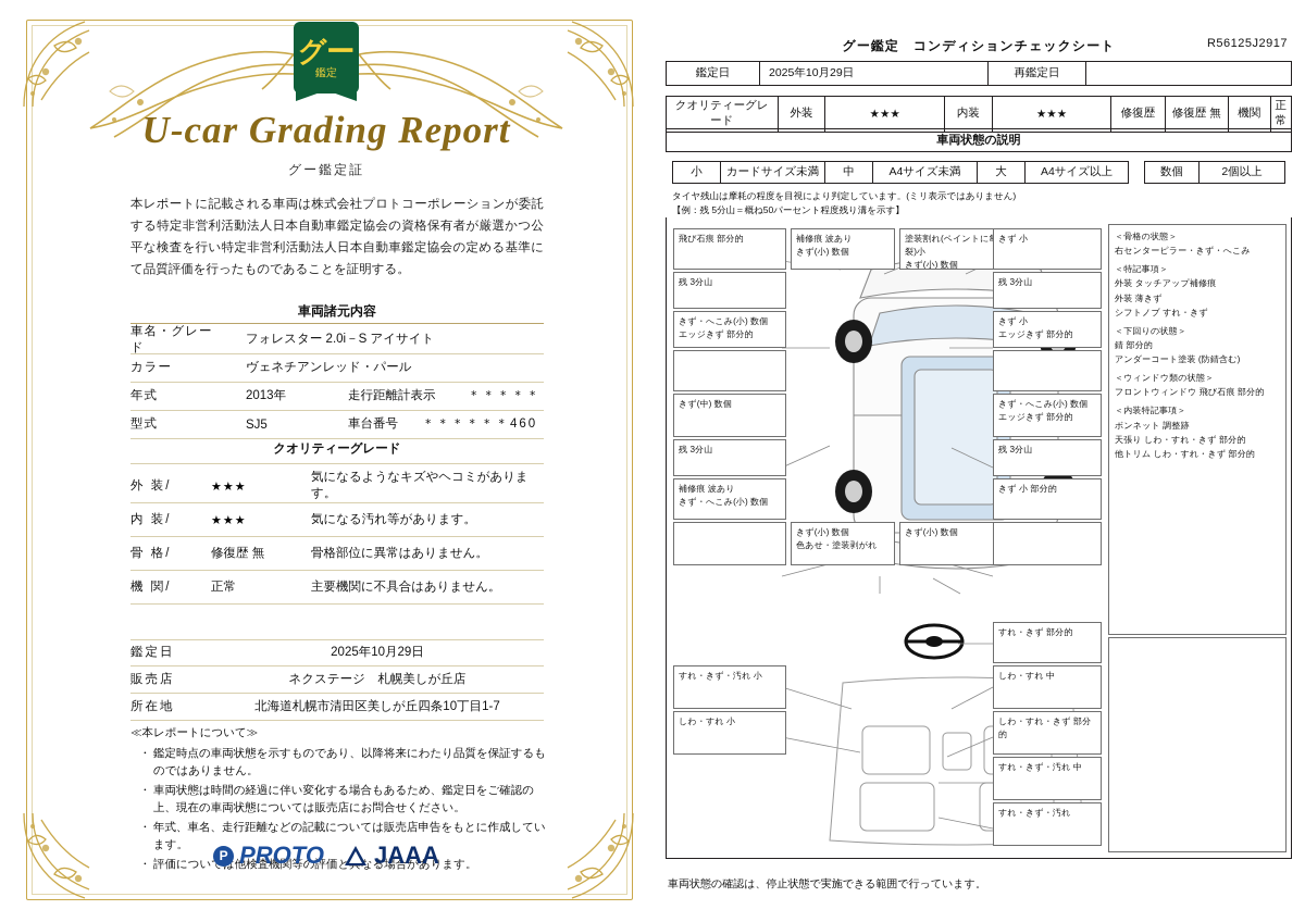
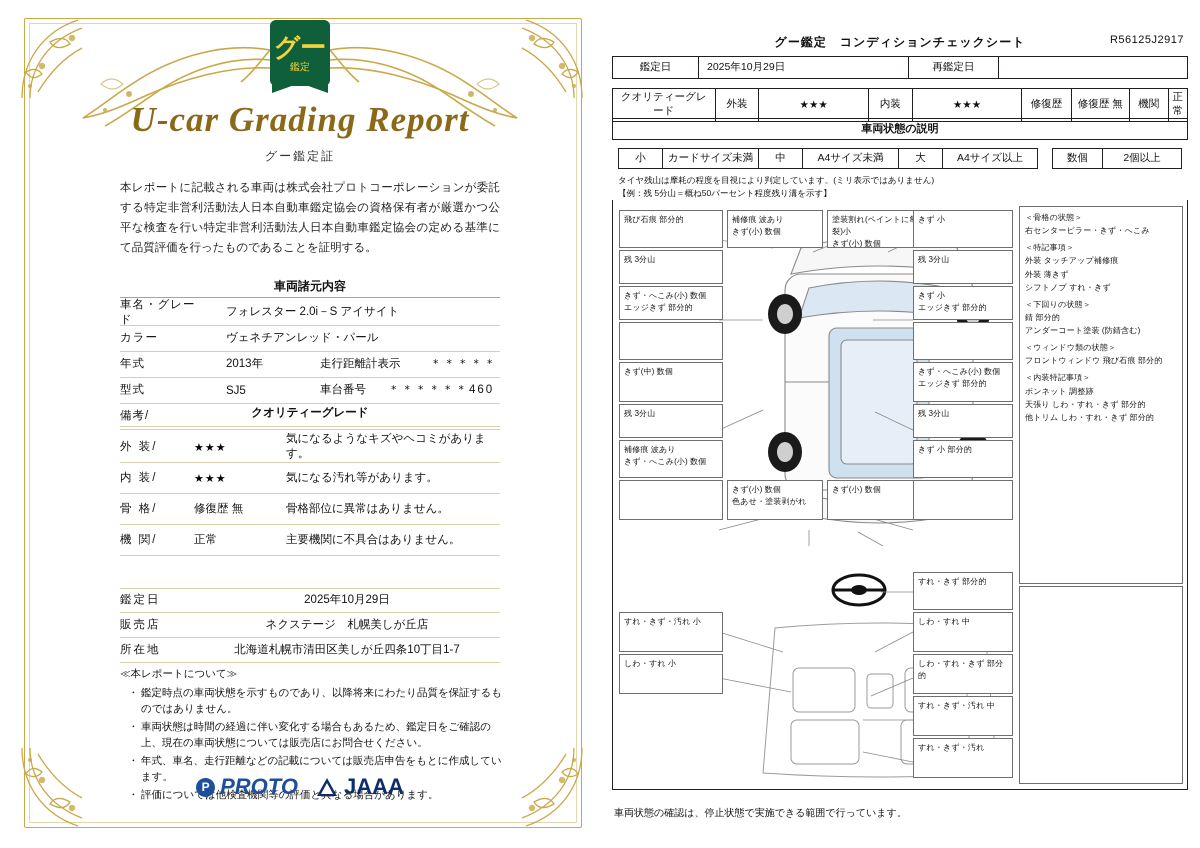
  グー
  鑑定
  U-car Grading Report
  グー鑑定証
  本レポートに記載される車両は株式会社プロトコーポレーションが委託する特定非営利活動法人日本自動車鑑定協会の資格保有者が厳選かつ公平な検査を行い特定非営利活動法人日本自動車鑑定協会の定める基準にて品質評価を行ったものであることを証明する。
  車両諸元内容
  車名・グレード
  フォレスター 2.0i－S アイサイト
  カラー
  ヴェネチアンレッド・パール
  年式
  2013年
  走行距離計表示
  ＊＊＊＊＊
  型式
  SJ5
  車台番号
  ＊＊＊＊＊＊460
+ 備考/
  クオリティーグレード
  外 装/
  ★★★
  気になるようなキズやヘコミがあります。
  内 装/
  ★★★
  気になる汚れ等があります。
  骨 格/
  修復歴 無
  骨格部位に異常はありません。
  機 関/
  正常
  主要機関に不具合はありません。
  鑑定日
  2025年10月29日
  販売店
  ネクステージ 札幌美しが丘店
  所在地
  北海道札幌市清田区美しが丘四条10丁目1-7
  ≪本レポートについて≫
  鑑定時点の車両状態を示すものであり、以降将来にわたり品質を保証するものではありません。
  車両状態は時間の経過に伴い変化する場合もあるため、鑑定日をご確認の上、現在の車両状態については販売店にお問合せください。
  年式、車名、走行距離などの記載については販売店申告をもとに作成しています。
  評価につい他検査機関等の評価となる場合があります。
  P
  PROTO
  JAAA
  グー鑑定 コンディションチェックシート
  R56125J2917
  鑑定日	2025年10月29日	再鑑定日
  クオリティーグレード	外装	★★★	内装	★★★	修復歴	修復歴 無	機関	正常
  車両状態の説明
  小	カードサイズ未満	中	A4サイズ未満	大	A4サイズ以上
  数個	2個以上
  タイヤ残山は摩耗の程度を目視により判定しています。(ミリ表示ではありません)
  【例：残 5分山＝概ね50パーセント程度残り溝を示す】
  飛び石痕 部分的
  補修痕 波あり
  きず(小) 数個
  塗装割れ(ペイントに裂)小
  きず(小) 数個
  きず 小
  残 3分山
  残 3分山
  きず・へこみ(小) 数個
  エッジきず 部分的
  きず 小
  エッジきず 部分的
  きず(中) 数個
  きず・へこみ(小) 数個
  エッジきず 部分的
  残 3分山
  残 3分山
  補修痕 波あり
  きず・へこみ(小) 数個
  きず 小 部分的
  きず(小) 数個
  色あせ・塗装剥がれ
  きず(小) 数個
  すれ・きず 部分的
  すれ・きず・汚れ 小
  しわ・すれ 中
  しわ・すれ 小
  しわ・すれ・きず 部分的
  すれ・きず・汚れ 中
  すれ・きず・汚れ
  ＜骨格の状態＞
  右センターピラー・きず・へこみ
  ＜特記事項＞
  外装 タッチアップ補修痕
  外装 薄きず
  シフトノブ すれ・きず
  ＜下回りの状態＞
  錆 部分的
  アンダーコート塗装 (防錆含む)
  ＜ウィンドウ類の状態＞
  フロントウィンドウ 飛び石痕 部分的
  ＜内装特記事項＞
  ボンネット 調整跡
  天張り しわ・すれ・きず 部分的
  他トリム しわ・すれ・きず 部分的
  車両状態の確認は、停止状態で実施できる範囲で行っています。
